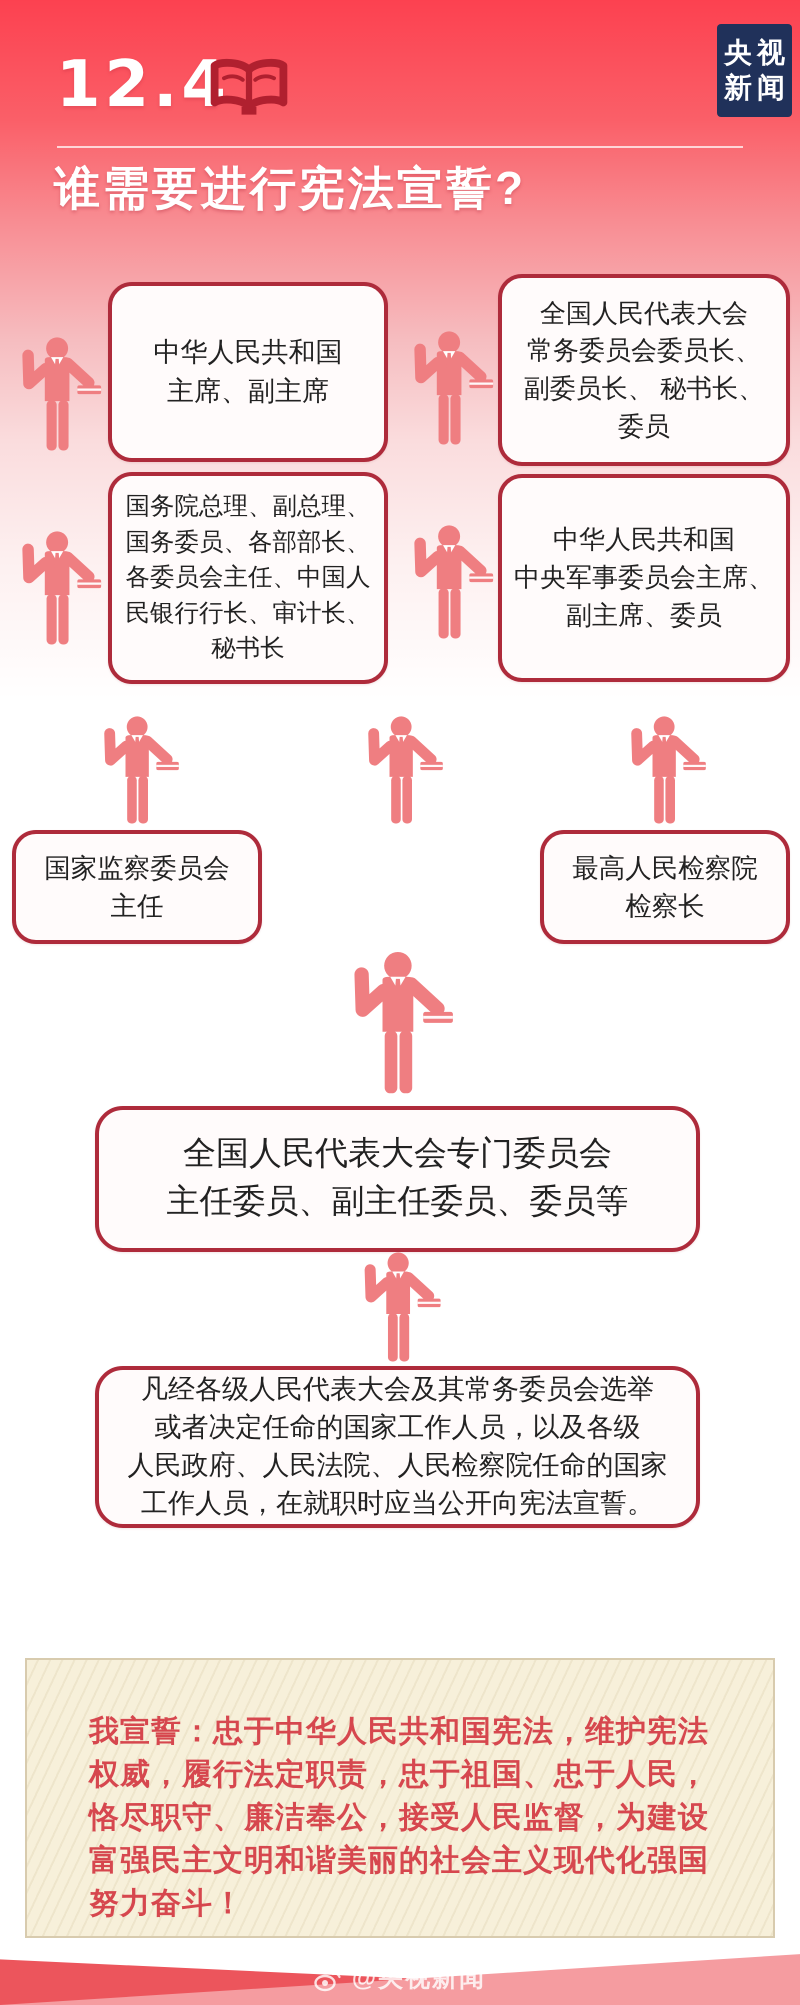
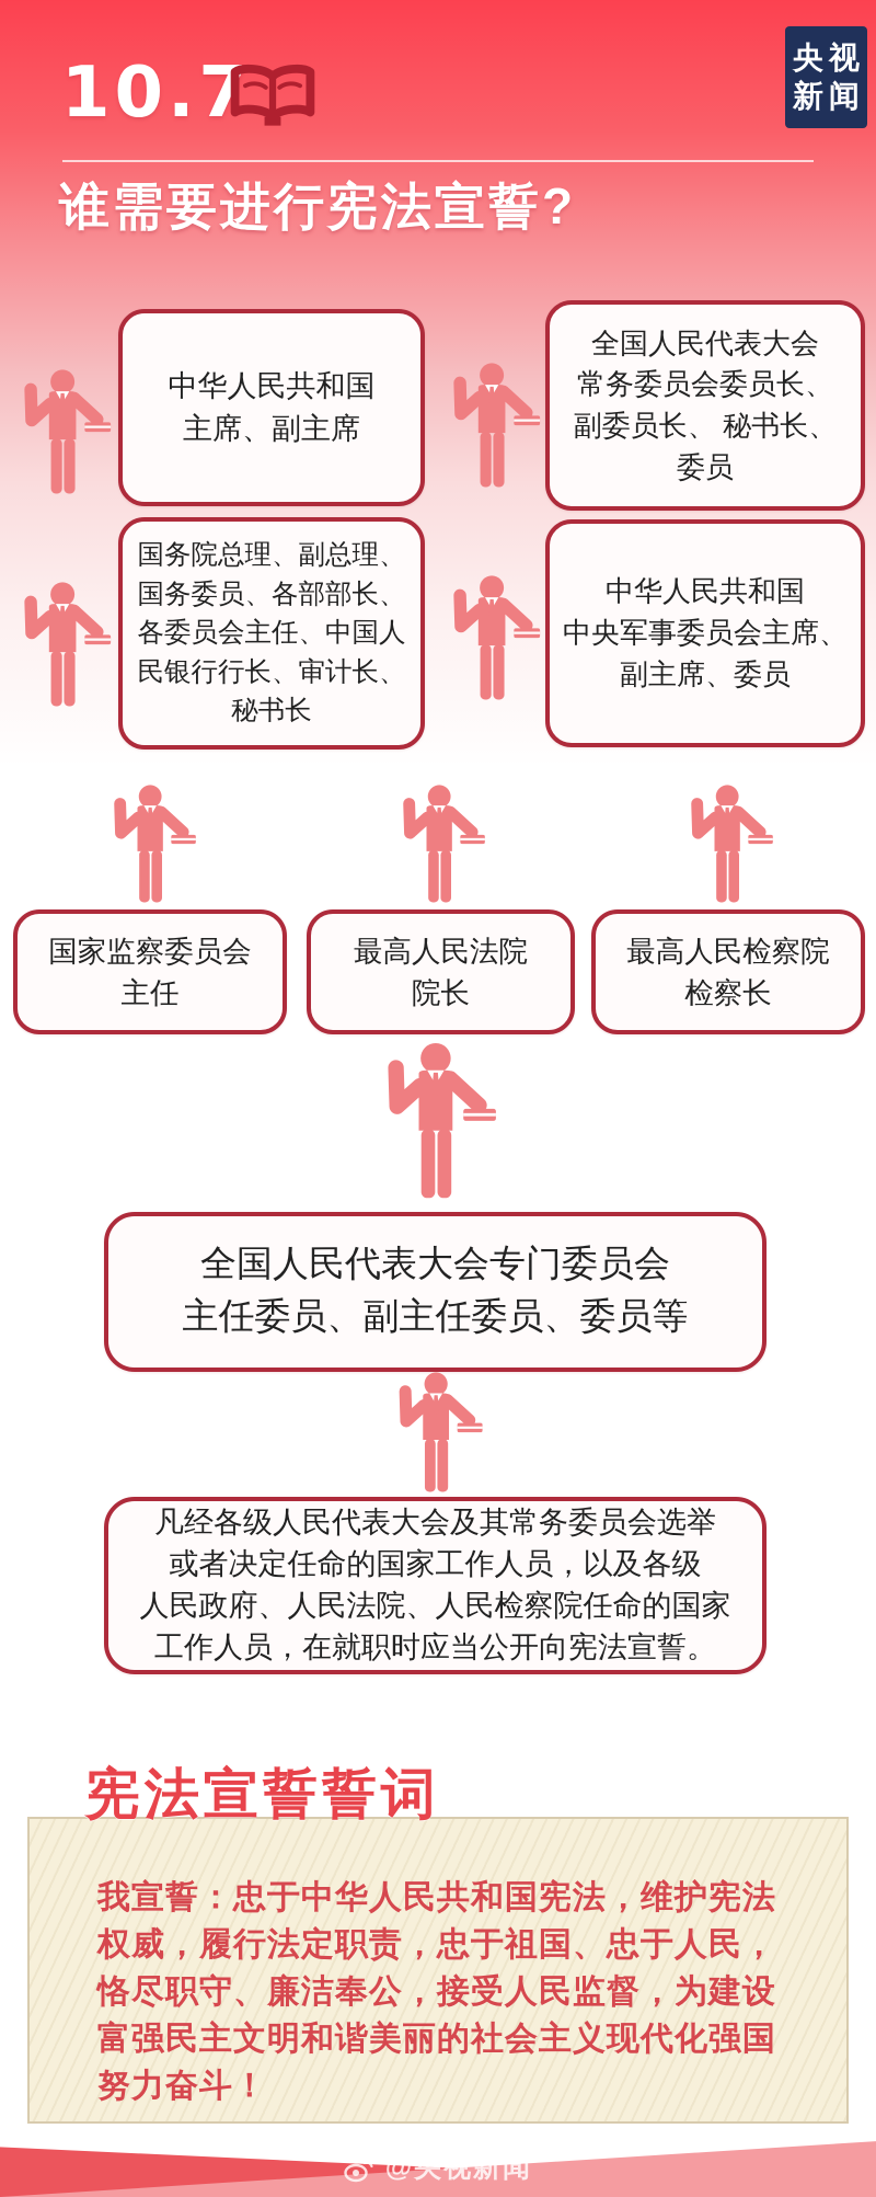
- 12.4
+ 10.7
  谁需要进行宪法宣誓?
  央视
  新闻
  中华人民共和国
  主席、副主席
  全国人民代表大会
  常务委员会委员长、
  副委员长、 秘书长、
  委员
  国务院总理、副总理、
  国务委员、各部部长、
  各委员会主任、中国人
  民银行行长、审计长、
  秘书长
  中华人民共和国
  中央军事委员会主席、
  副主席、委员
  国家监察委员会
  主任
+ 最高人民法院
+ 院长
  最高人民检察院
  检察长
  全国人民代表大会专门委员会
  主任委员、副主任委员、委员等
  凡经各级人民代表大会及其常务委员会选举
  或者决定任命的国家工作人员，以及各级
  人民政府、人民法院、人民检察院任命的国家
  工作人员，在就职时应当公开向宪法宣誓。
+ 宪法宣誓誓词
  我宣誓：忠于中华人民共和国宪法，维护宪法
  权威，履行法定职责，忠于祖国、忠于人民，
  恪尽职守、廉洁奉公，接受人民监督，为建设
  富强民主文明和谐美丽的社会主义现代化强国
  努力奋斗！
  @央视新闻
